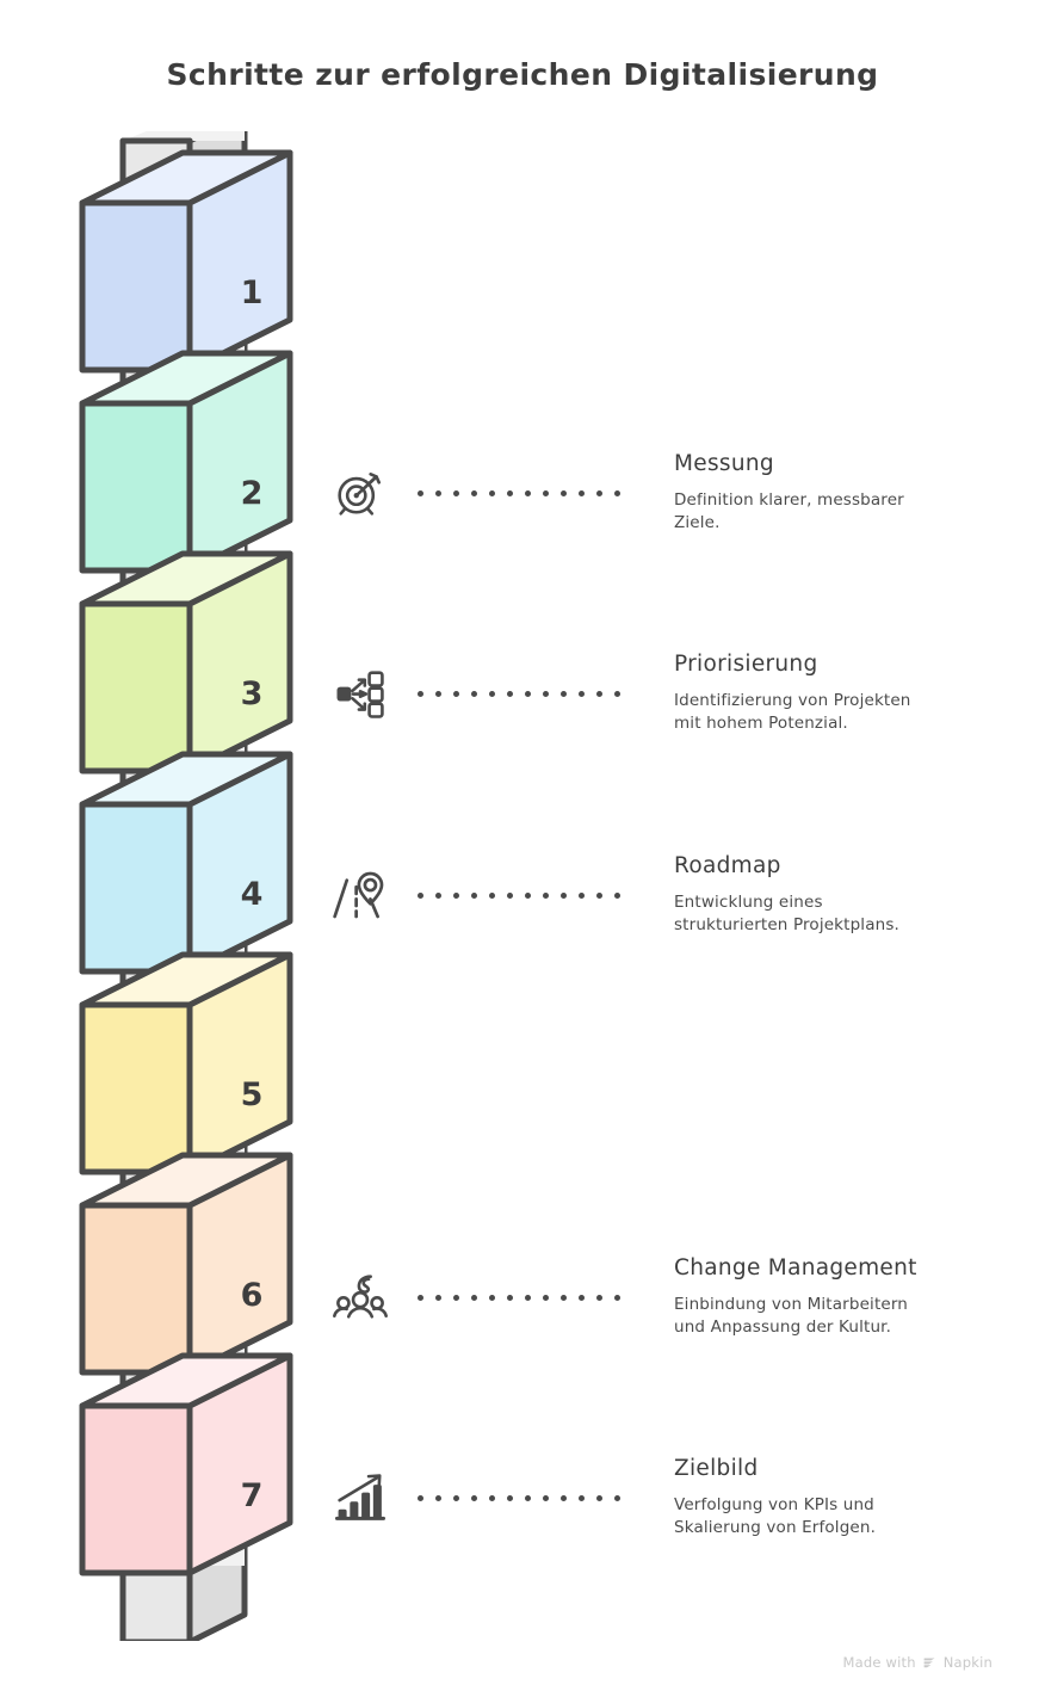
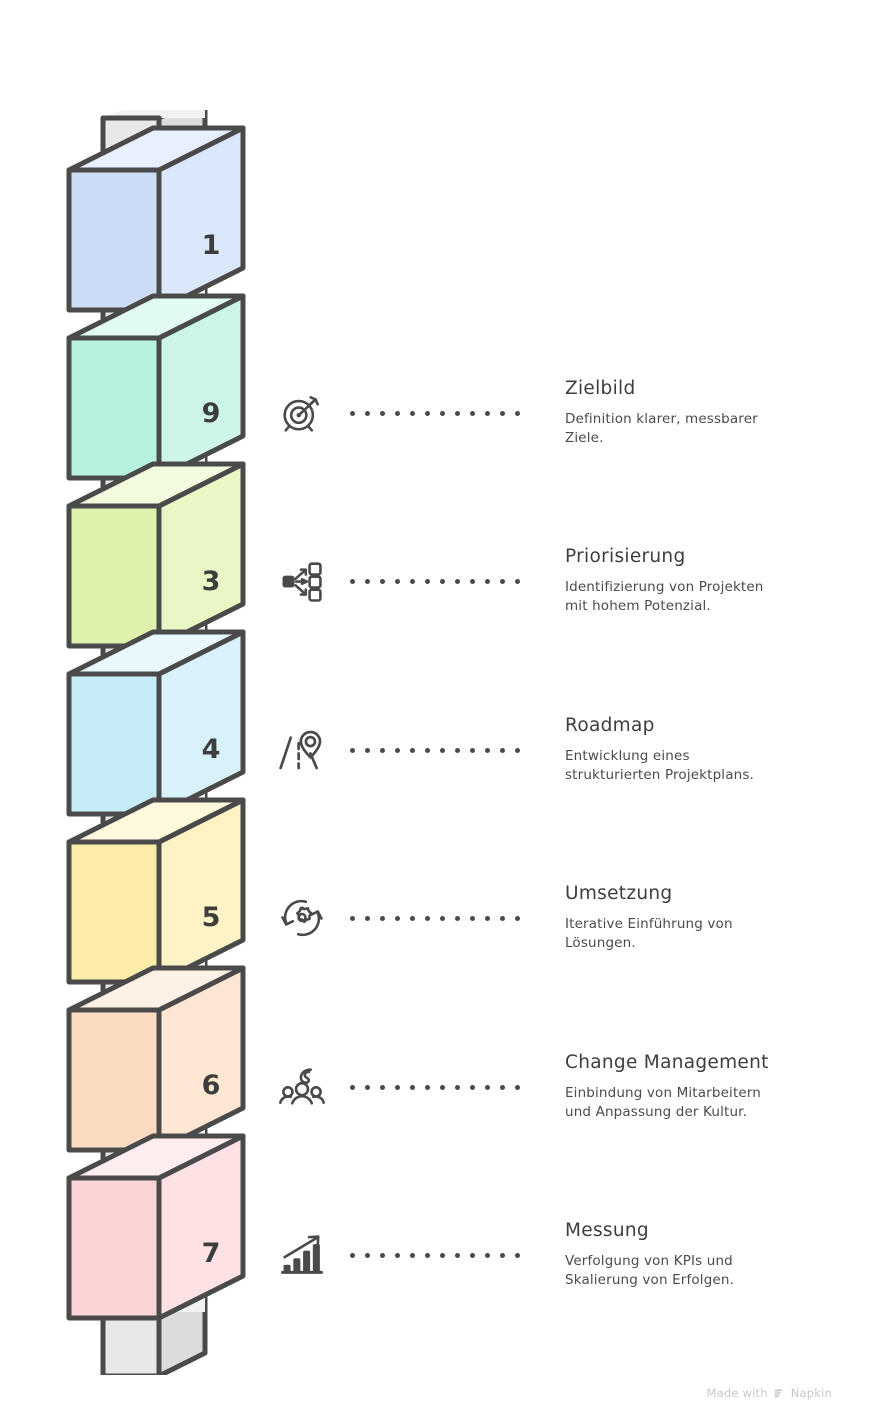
- Schritte zur erfolgreichen Digitalisierung
  1
- 2
+ 9
  3
  4
  5
  6
  7
- Messung
+ Zielbild
  Definition klarer, messbarer
  Ziele.
  Priorisierung
  Identifizierung von Projekten
  mit hohem Potenzial.
  Roadmap
  Entwicklung eines
  strukturierten Projektplans.
+ Umsetzung
+ Iterative Einführung von
+ Lösungen.
  Change Management
  Einbindung von Mitarbeitern
  und Anpassung der Kultur.
- Zielbild
+ Messung
  Verfolgung von KPIs und
  Skalierung von Erfolgen.
  Made with
  Napkin
